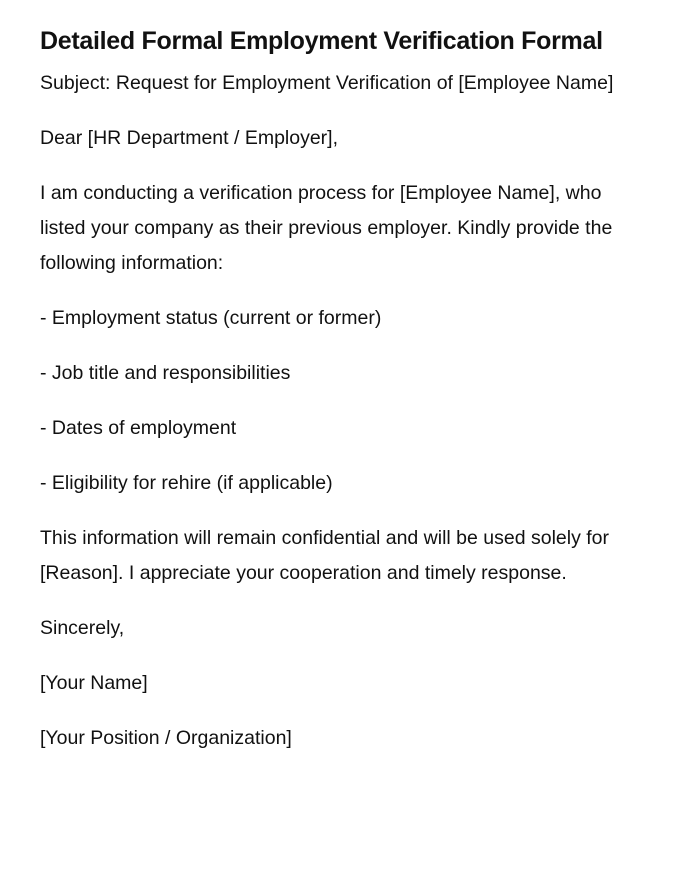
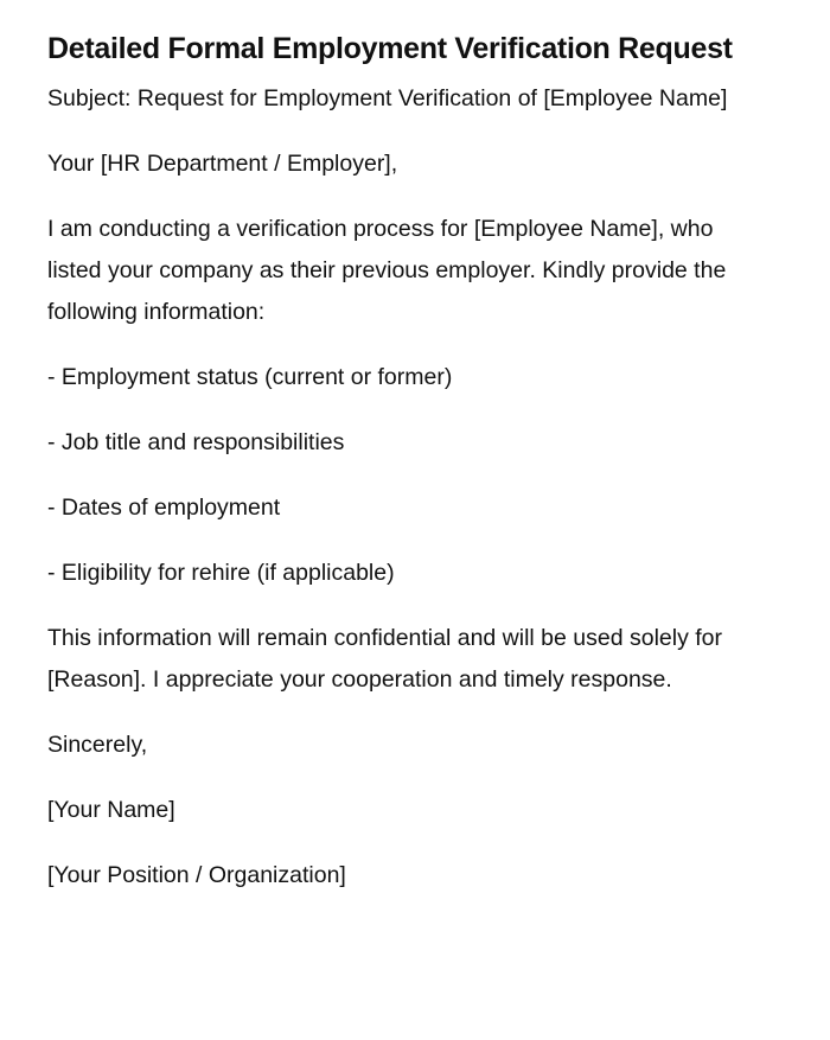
- Detailed Formal Employment Verification Formal
+ Detailed Formal Employment Verification Request
  Subject: Request for Employment Verification of [Employee Name]
- Dear [HR Department / Employer],
+ Your [HR Department / Employer],
  I am conducting a verification process for [Employee Name], who listed your company as their previous employer. Kindly provide the following information:
  - Employment status (current or former)
  - Job title and responsibilities
  - Dates of employment
  - Eligibility for rehire (if applicable)
  This information will remain confidential and will be used solely for [Reason]. I appreciate your cooperation and timely response.
  Sincerely,
  [Your Name]
  [Your Position / Organization]
